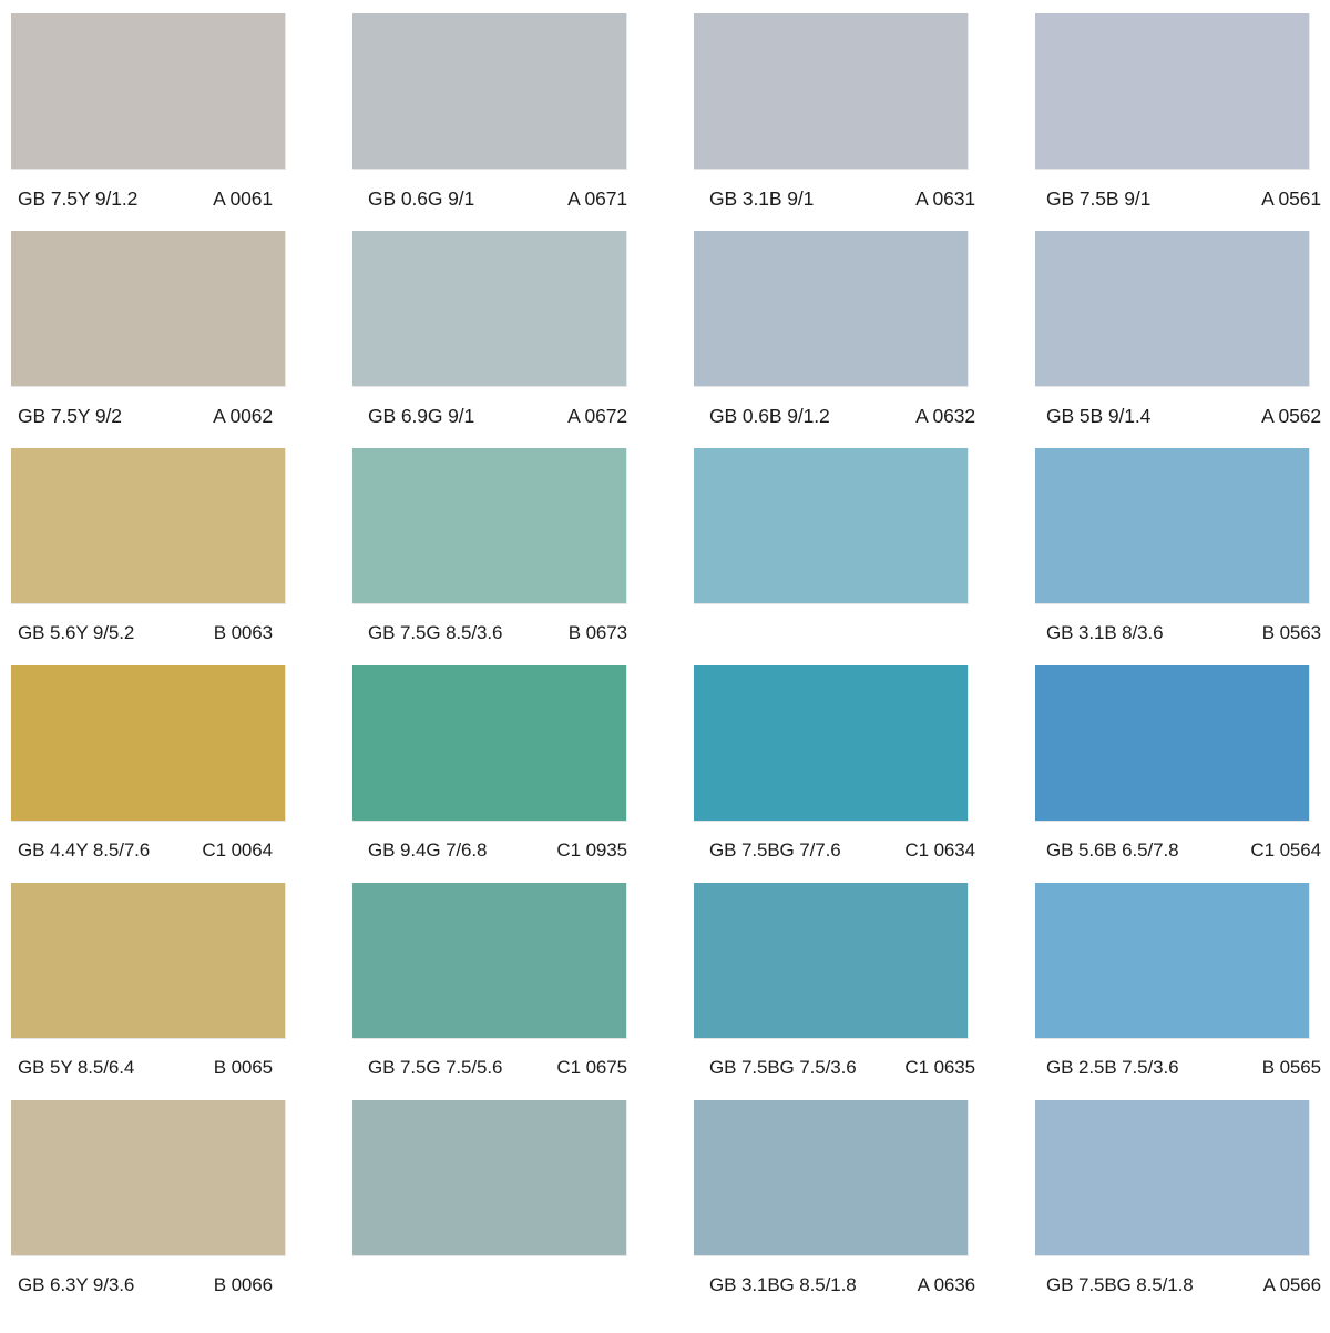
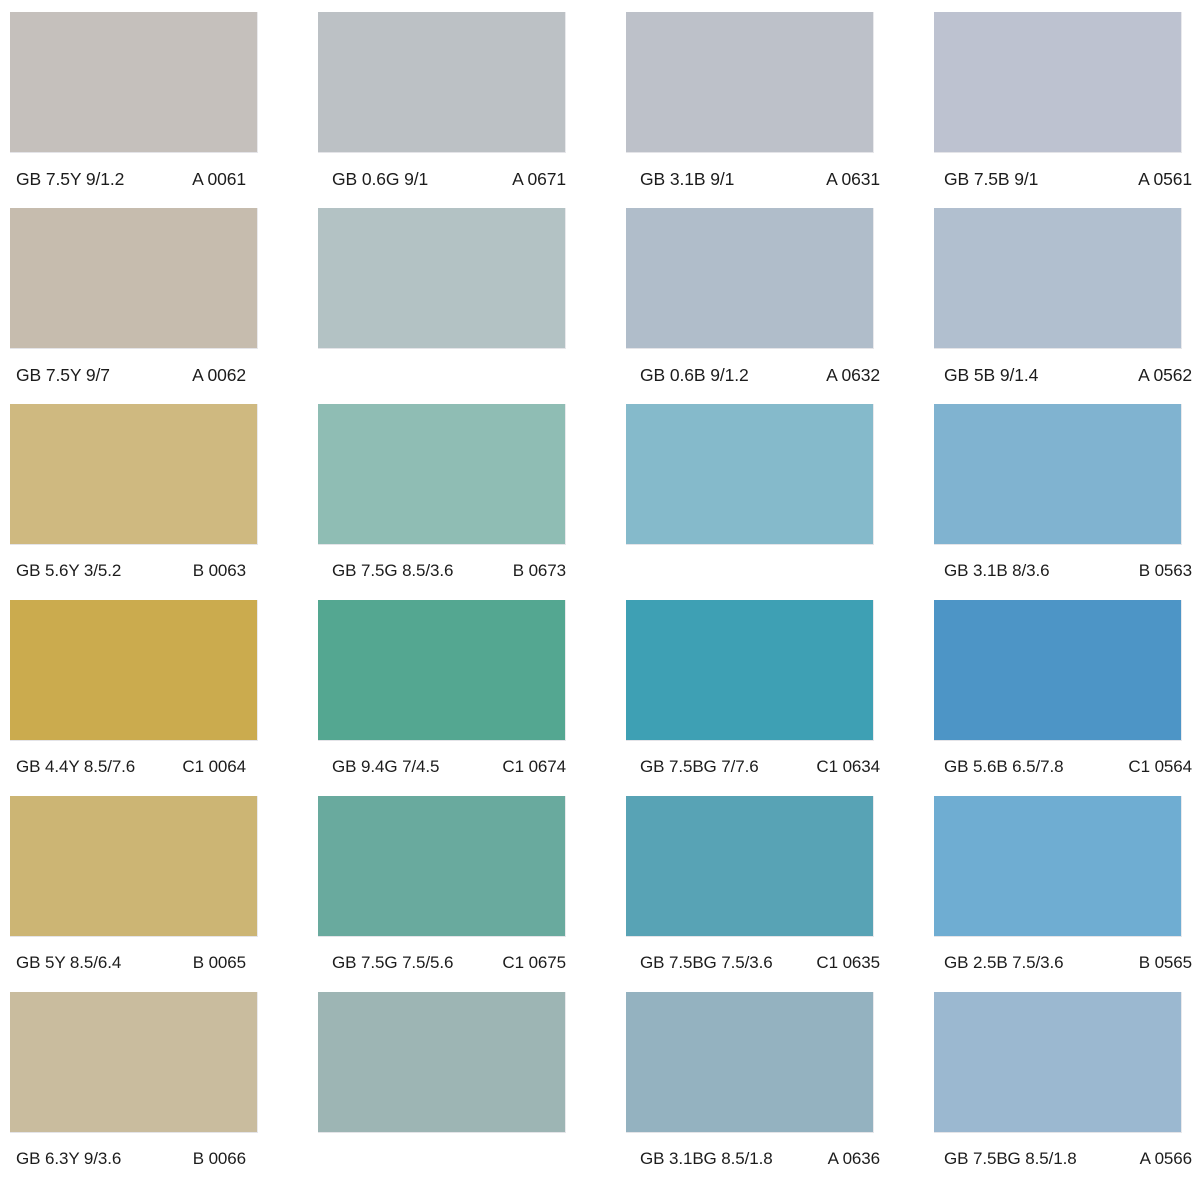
  GB 7.5Y 9/1.2
  A 0061
  GB 0.6G 9/1
  A 0671
  GB 3.1B 9/1
  A 0631
  GB 7.5B 9/1
  A 0561
- GB 7.5Y 9/2
+ GB 7.5Y 9/7
  A 0062
- GB 6.9G 9/1
- A 0672
  GB 0.6B 9/1.2
  A 0632
  GB 5B 9/1.4
  A 0562
- GB 5.6Y 9/5.2
+ GB 5.6Y 3/5.2
  B 0063
  GB 7.5G 8.5/3.6
  B 0673
  GB 3.1B 8/3.6
  B 0563
  GB 4.4Y 8.5/7.6
  C1 0064
- GB 9.4G 7/6.8
+ GB 9.4G 7/4.5
- C1 0935
+ C1 0674
  GB 7.5BG 7/7.6
  C1 0634
  GB 5.6B 6.5/7.8
  C1 0564
  GB 5Y 8.5/6.4
  B 0065
  GB 7.5G 7.5/5.6
  C1 0675
  GB 7.5BG 7.5/3.6
  C1 0635
  GB 2.5B 7.5/3.6
  B 0565
  GB 6.3Y 9/3.6
  B 0066
  GB 3.1BG 8.5/1.8
  A 0636
  GB 7.5BG 8.5/1.8
  A 0566
